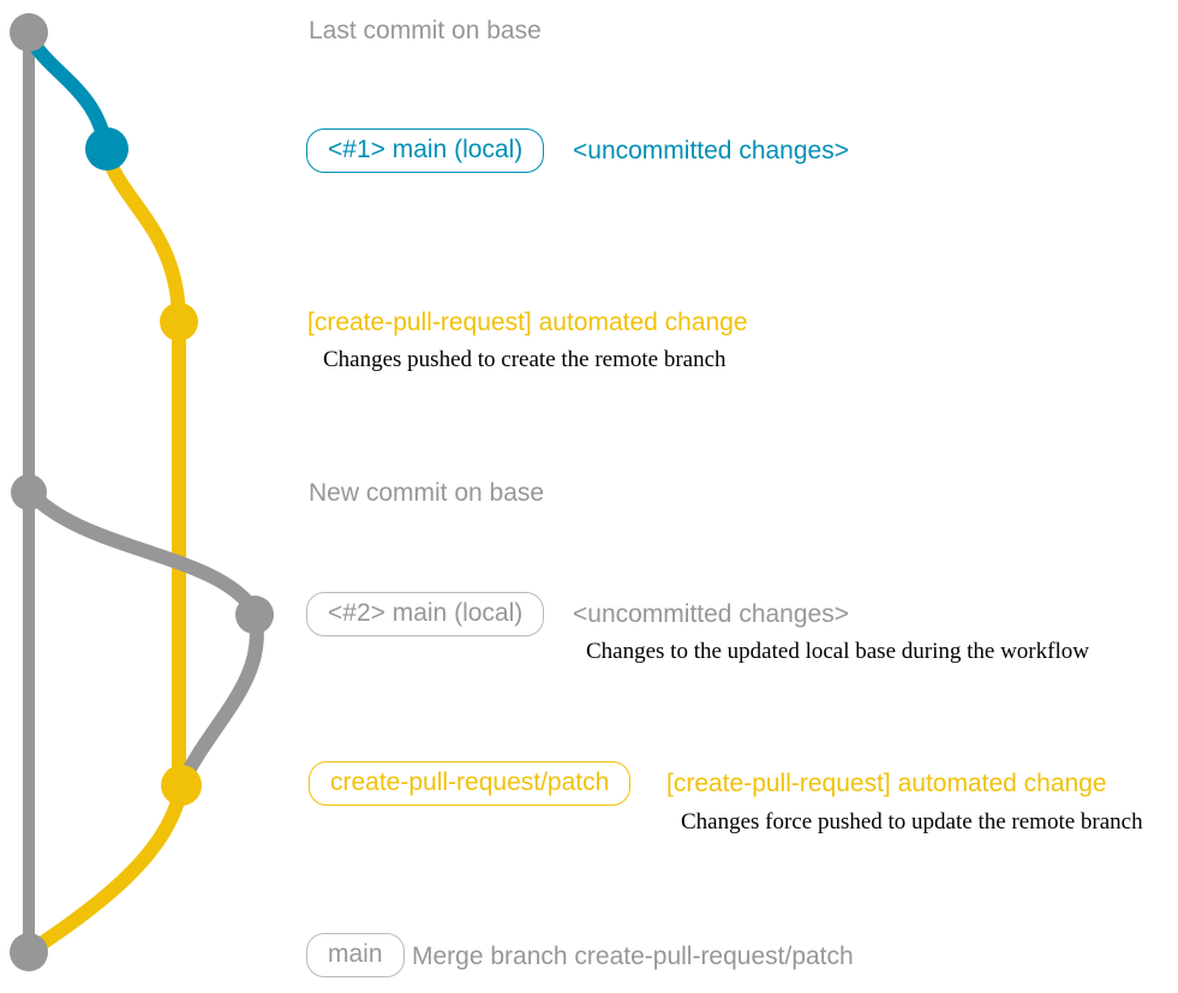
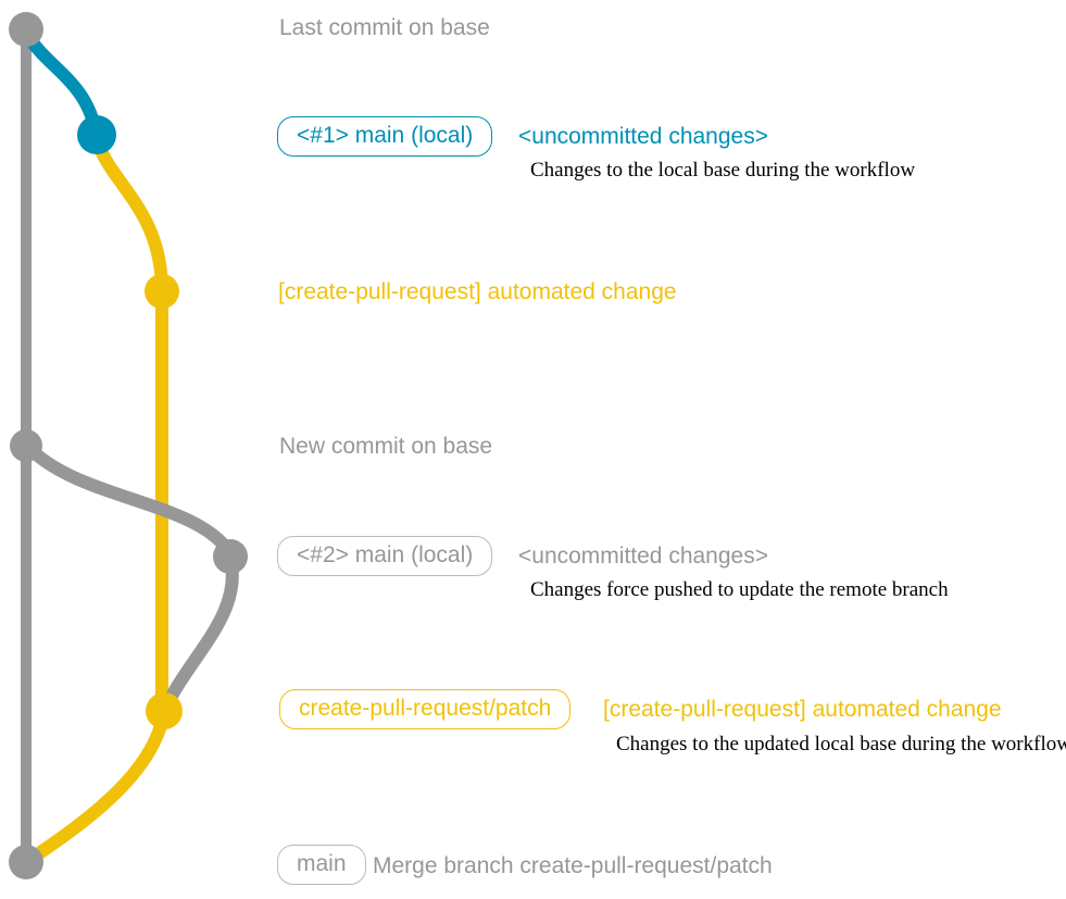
  Last commit on base
  <#1> main (local)
  <uncommitted changes>
+ Changes to the local base during the workflow
  [create-pull-request] automated change
- Changes pushed to create the remote branch
  New commit on base
  <#2> main (local)
  <uncommitted changes>
- Changes to the updated local base during the workflow
+ Changes force pushed to update the remote branch
  create-pull-request/patch
  [create-pull-request] automated change
- Changes force pushed to update the remote branch
+ Changes to the updated local base during the workflow
  main
  Merge branch create-pull-request/patch
